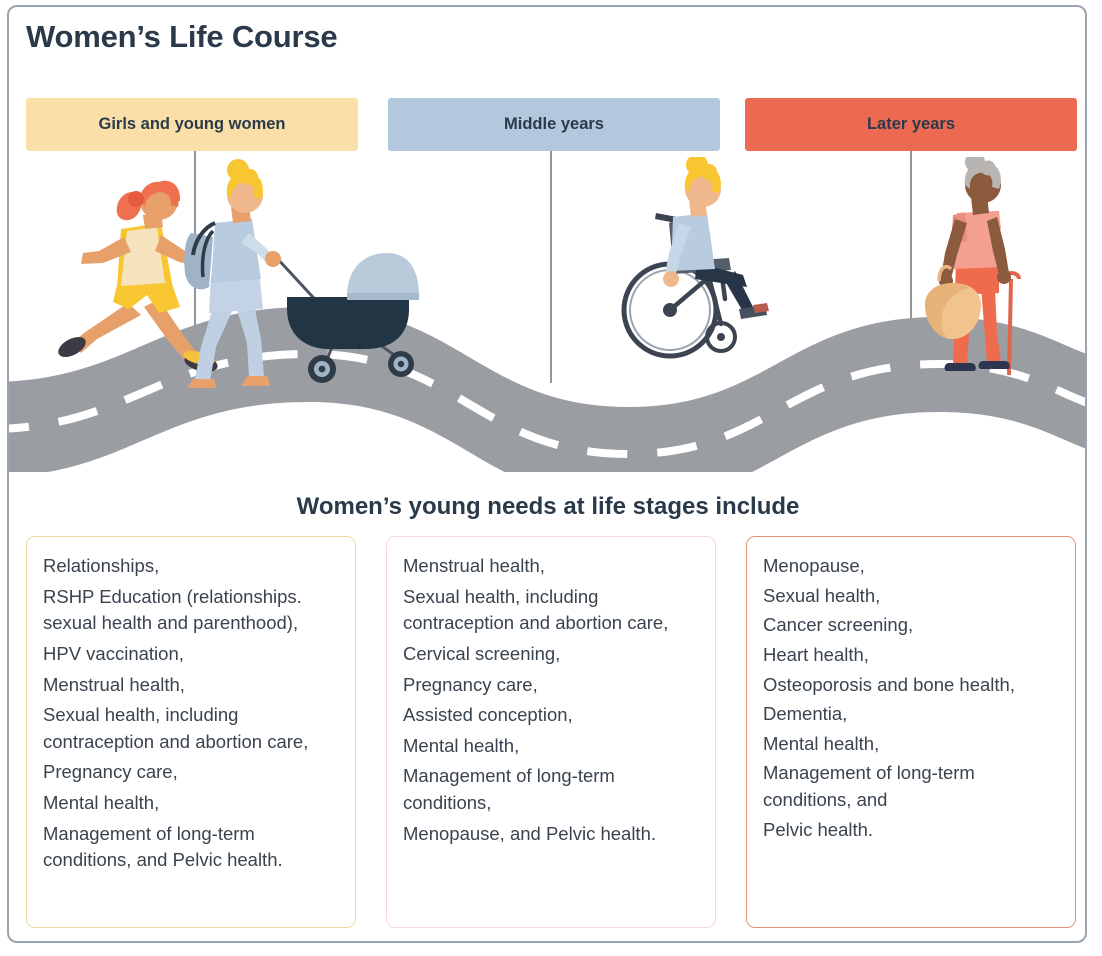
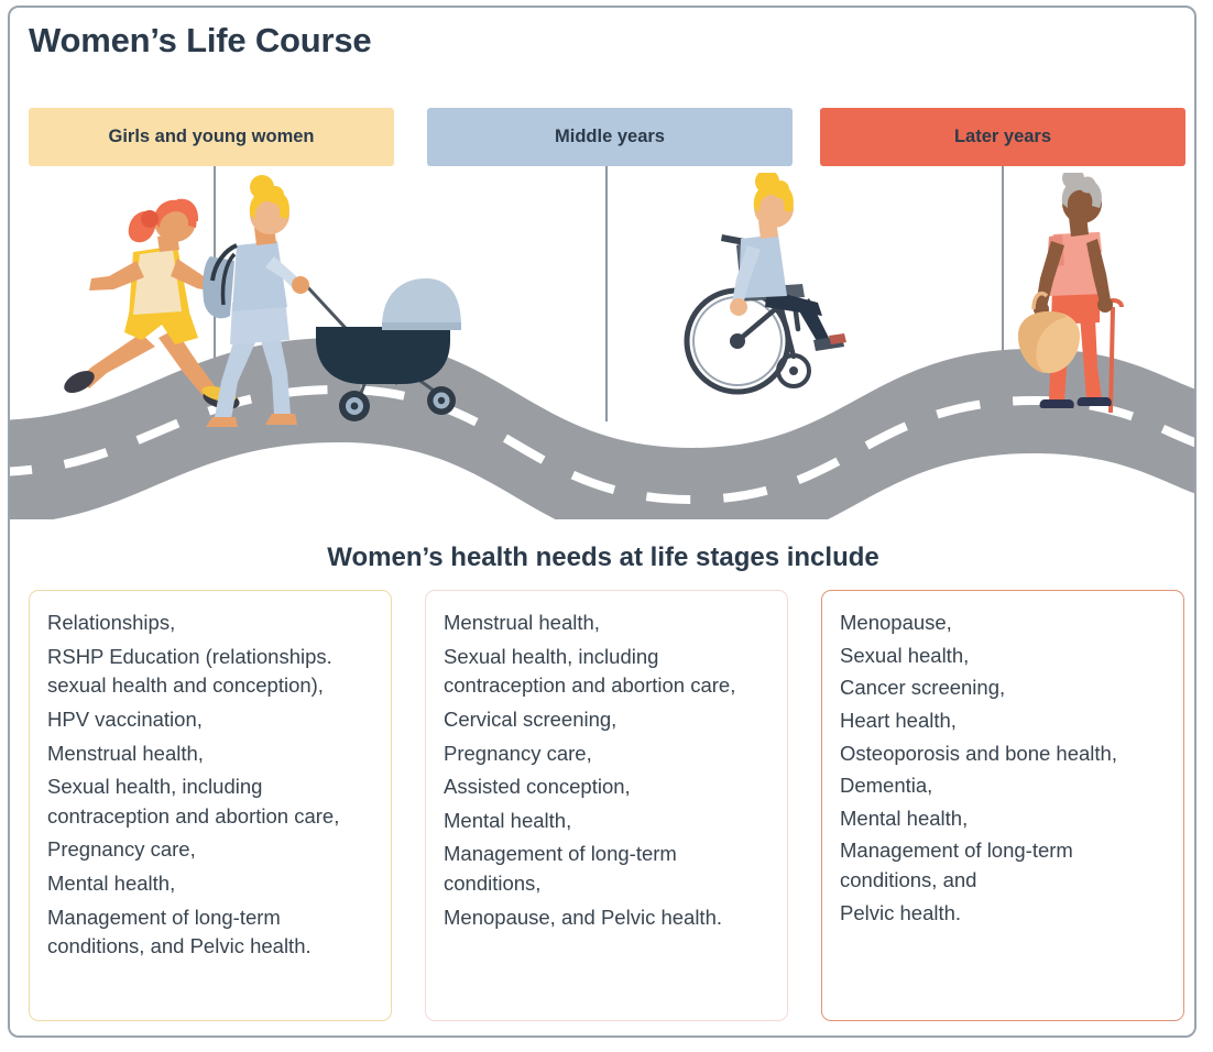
  Women’s Life Course
  Girls and young women
  Middle years
  Later years
- Women’s young needs at life stages include
+ Women’s health needs at life stages include
  Relationships,
- RSHP Education (relationships. sexual health and parenthood),
+ RSHP Education (relationships. sexual health and conception),
  HPV vaccination,
  Menstrual health,
  Sexual health, including contraception and abortion care,
  Pregnancy care,
  Mental health,
  Management of long-term conditions, and Pelvic health.
  Menstrual health,
  Sexual health, including contraception and abortion care,
  Cervical screening,
  Pregnancy care,
  Assisted conception,
  Mental health,
  Management of long-term conditions,
  Menopause, and Pelvic health.
  Menopause,
  Sexual health,
  Cancer screening,
  Heart health,
  Osteoporosis and bone health,
  Dementia,
  Mental health,
  Management of long-term conditions, and
  Pelvic health.
